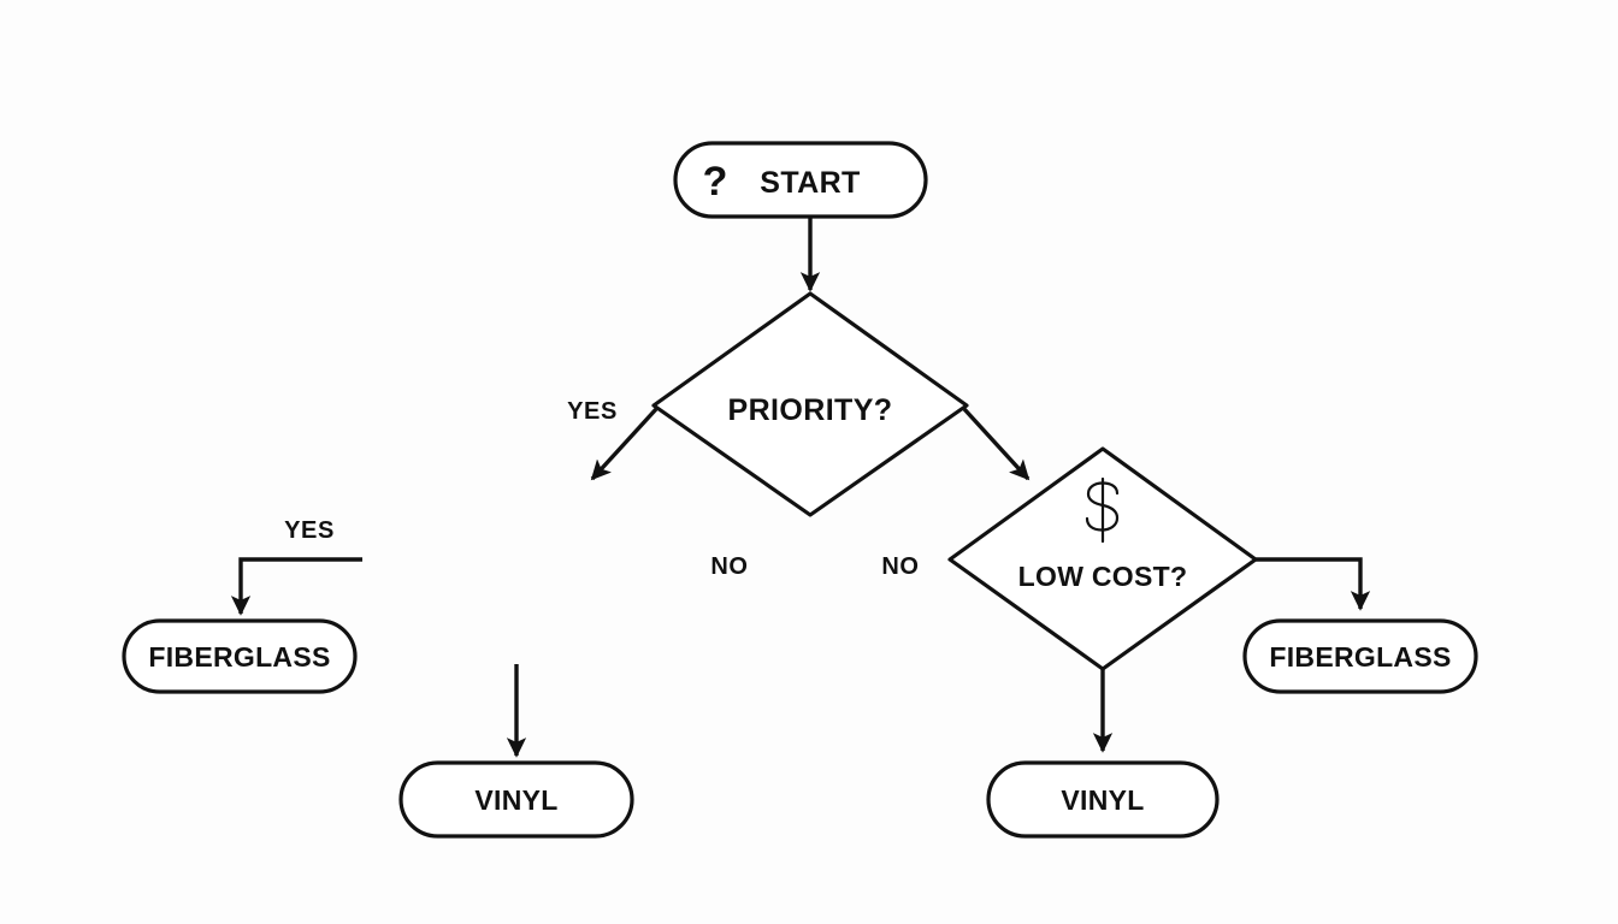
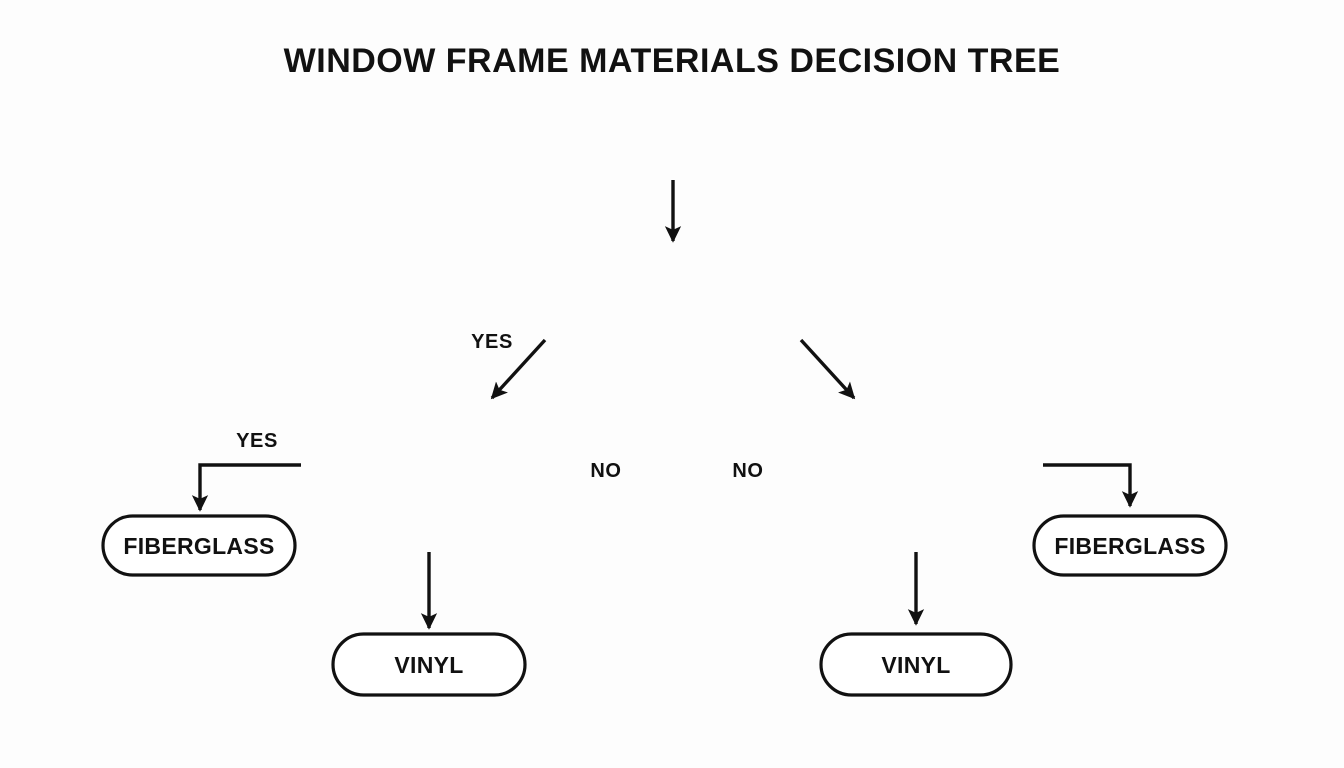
+ WINDOW FRAME MATERIALS DECISION TREE
  YES
  NO
  YES
  NO
- ?
- START
- PRIORITY?
- LOW COST?
  FIBERGLASS
  VINYL
  VINYL
  FIBERGLASS
